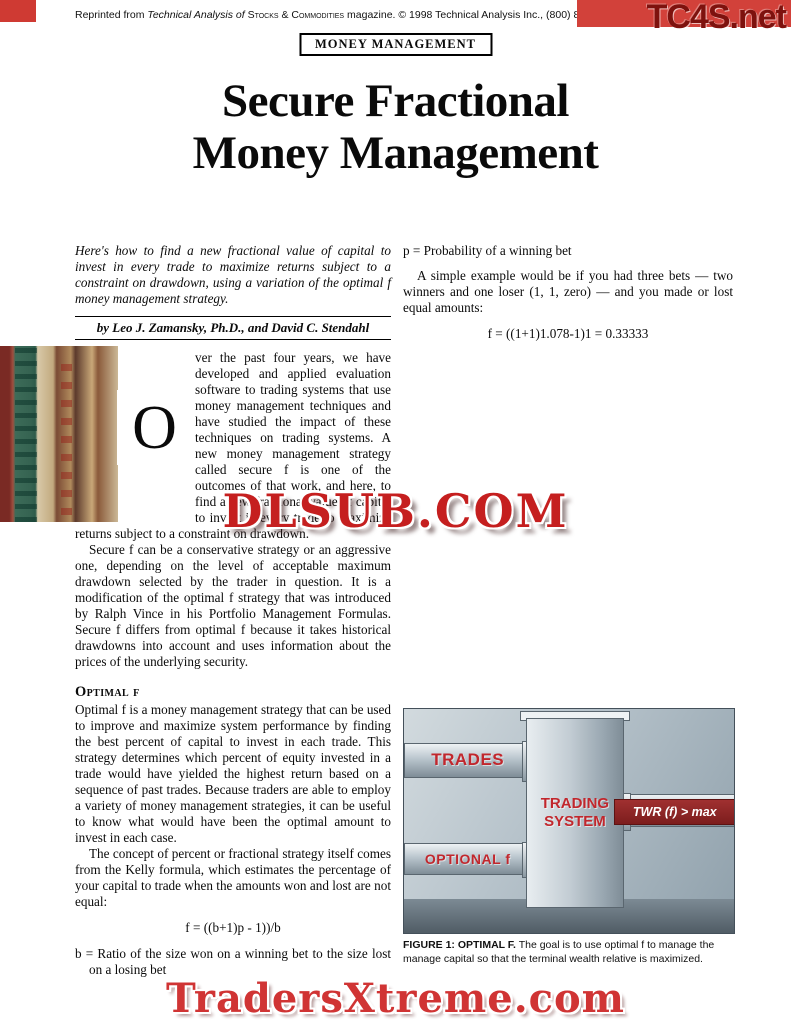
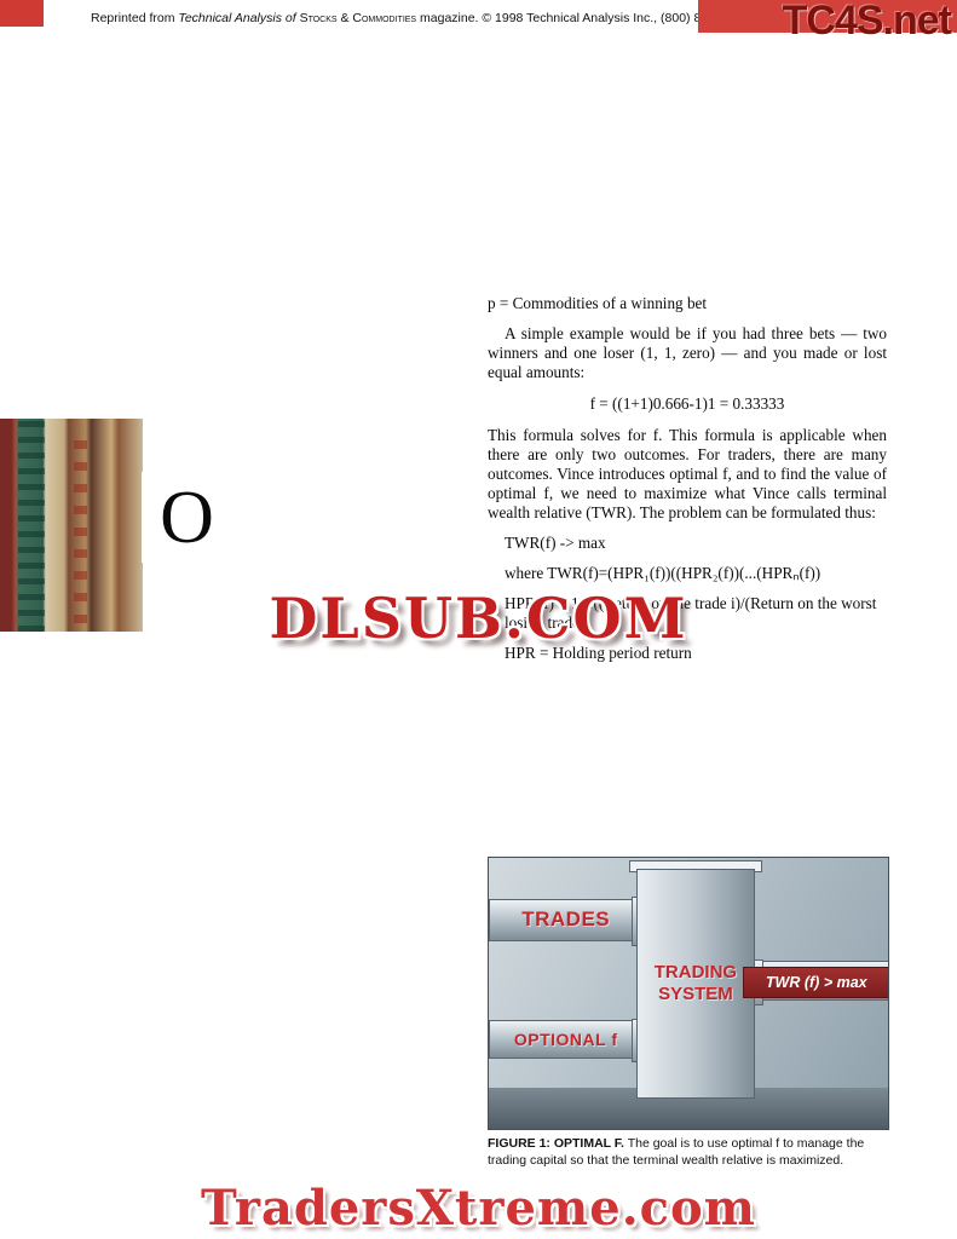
  Reprinted from Technical Analysis of Stocks & Commodities magazine. © 1998 Technical Analysis Inc., (800)
  TC4S.net
- MONEY MANAGEMENT
- Secure Fractional
- Money Management
- Here's how to find a new fractional value of capital to invest in every trade to maximize returns subject to a constraint on drawdown, using a variation of the optimal f money management strategy.
- by Leo J. Zamansky, Ph.D., and David C. Stendahl
- ver the past four years, we have developed and applied evaluation software to trading systems that use money management techniques and have studied the impact of these techniques on trading systems. A new money management strategy called secure f is one of the outcomes of that work, and here, to find a new fractional value of capital to invest in every trade to maximize returns subject to a constraint on drawdown.
- Secure f can be a conservative strategy or an aggressive one, depending on the level of acceptable maximum drawdown selected by the trader in question. It is a modification of the optimal f strategy that was introduced by Ralph Vince in his Portfolio Management Formulas. Secure f differs from optimal f because it takes historical drawdowns into account and uses information about the prices of the underlying security.
- Optimal f
- Optimal f is a money management strategy that can be used to improve and maximize system performance by finding the best percent of capital to invest in each trade. This strategy determines which percent of equity invested in a trade would have yielded the highest return based on a sequence of past trades. Because traders are able to employ a variety of money management strategies, it can be useful to know what would have been the optimal amount to invest in each case.
- The concept of percent or fractional strategy itself comes from the Kelly formula, which estimates the percentage of your capital to trade when the amounts won and lost are not equal:
- f = ((b+1)p - 1))/b
- b = Ratio of the size won on a winning bet to the size lost on a losing bet
- p = Probability of a winning bet
+ p = Commodities of a winning bet
  A simple example would be if you had three bets — two winners and one loser (1, 1, zero) — and you made or lost equal amounts:
- f = ((1+1)1.078-1)1 = 0.33333
+ f = ((1+1)0.666-1)1 = 0.33333
+ This formula solves for f. This formula is applicable when there are only two outcomes. For traders, there are many outcomes. Vince introduces optimal f, and to find the value of optimal f, we need to maximize what Vince calls terminal wealth relative (TWR). The problem can be formulated thus:
+ TWR(f) -> max
+ where TWR(f)=(HPR₁(f))((HPR₂(f))(...(HPRₙ(f))
+ HPRᵢ(f) = 1+f((Return on the trade i)/(Return on the worst losing trade)
+ HPR = Holding period return
  O
  TRADES
  OPTIONAL f
  TRADING
  SYSTEM
  TWR (f) > max
- FIGURE 1: OPTIMAL F. The goal is to use optimal f to manage the manage capital so that the terminal wealth relative is maximized.
+ FIGURE 1: OPTIMAL F. The goal is to use optimal f to manage the trading capital so that the terminal wealth relative is maximized.
  DLSUB.COM
  TradersXtreme.com
